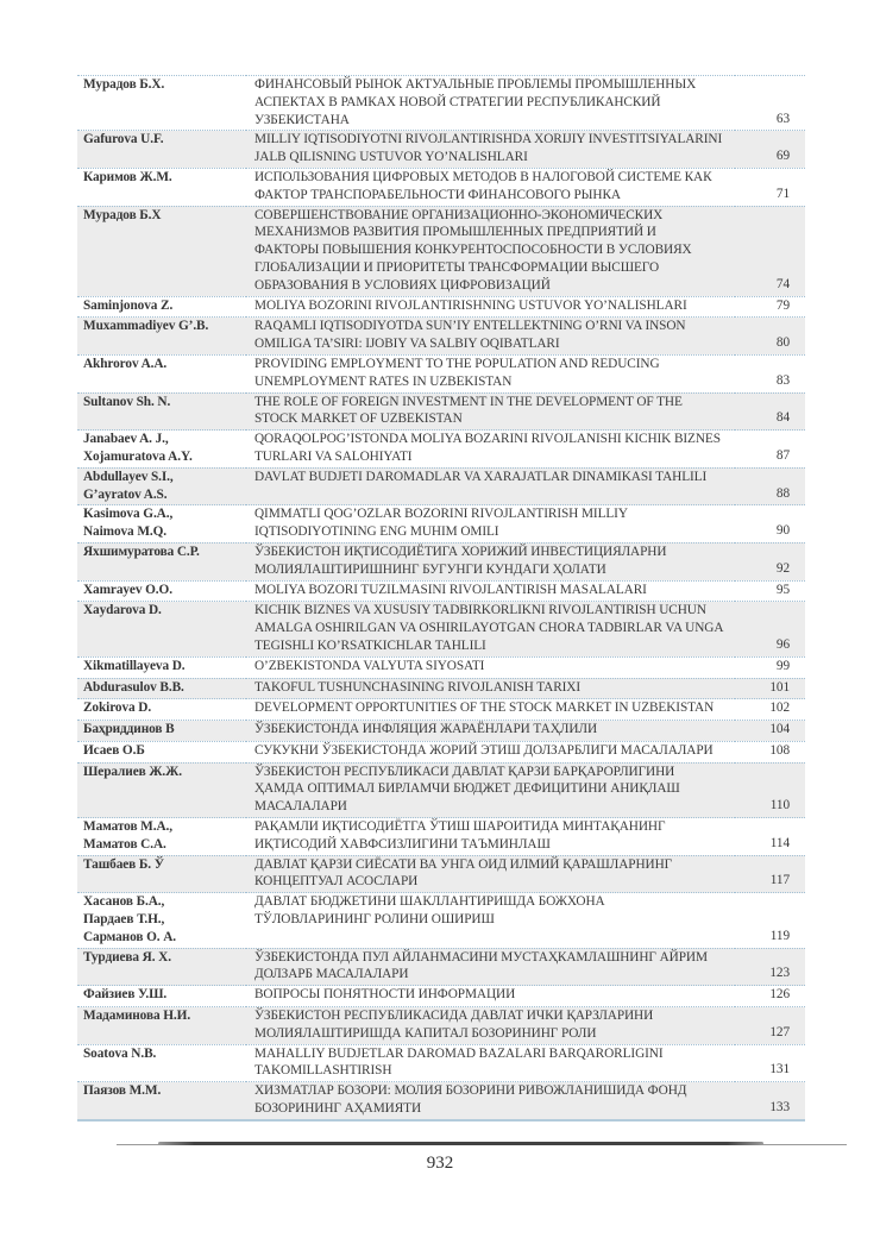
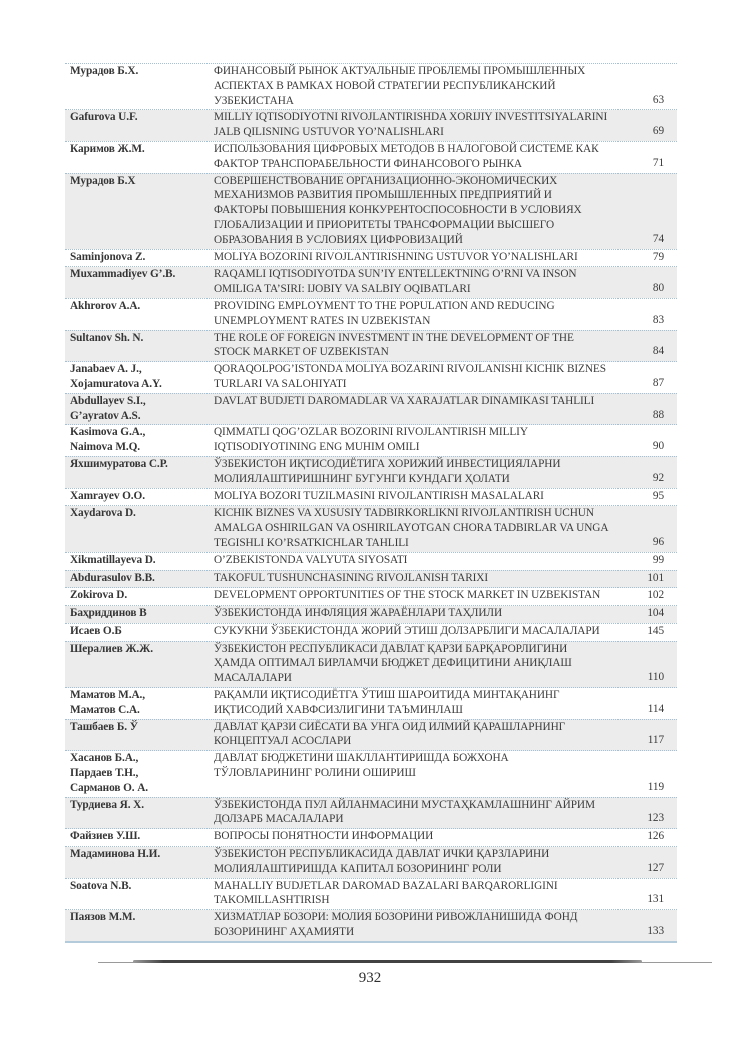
  Мурадов Б.Х.	ФИНАНСОВЫЙ РЫНОК АКТУАЛЬНЫЕ ПРОБЛЕМЫ ПРОМЫШЛЕННЫХ АСПЕКТАХ В РАМКАХ НОВОЙ СТРАТЕГИИ РЕСПУБЛИКАНСКИЙ УЗБЕКИСТАНА	63
  Gafurova U.F.	MILLIY IQTISODIYOTNI RIVOJLANTIRISHDA XORIJIY INVESTITSIYALARINI JALB QILISNING USTUVOR YO’NALISHLARI	69
  Каримов Ж.М.	ИСПОЛЬЗОВАНИЯ ЦИФРОВЫХ МЕТОДОВ В НАЛОГОВОЙ СИСТЕМЕ КАК ФАКТОР ТРАНСПОРАБЕЛЬНОСТИ ФИНАНСОВОГО РЫНКА	71
  Мурадов Б.Х	СОВЕРШЕНСТВОВАНИЕ ОРГАНИЗАЦИОННО-ЭКОНОМИЧЕСКИХ МЕХАНИЗМОВ РАЗВИТИЯ ПРОМЫШЛЕННЫХ ПРЕДПРИЯТИЙ И ФАКТОРЫ ПОВЫШЕНИЯ КОНКУРЕНТОСПОСОБНОСТИ В УСЛОВИЯХ ГЛОБАЛИЗАЦИИ И ПРИОРИТЕТЫ ТРАНСФОРМАЦИИ ВЫСШЕГО ОБРАЗОВАНИЯ В УСЛОВИЯХ ЦИФРОВИЗАЦИЙ	74
  Saminjonova Z.	MOLIYA BOZORINI RIVOJLANTIRISHNING USTUVOR YO’NALISHLARI	79
  Muxammadiyev G’.B.	RAQAMLI IQTISODIYOTDA SUN’IY ENTELLEKTNING O’RNI VA INSON OMILIGA TA’SIRI: IJOBIY VA SALBIY OQIBATLARI	80
  Akhrorov A.A.	PROVIDING EMPLOYMENT TO THE POPULATION AND REDUCING UNEMPLOYMENT RATES IN UZBEKISTAN	83
  Sultanov Sh. N.	THE ROLE OF FOREIGN INVESTMENT IN THE DEVELOPMENT OF THE STOCK MARKET OF UZBEKISTAN	84
  Janabaev A. J., Xojamuratova A.Y.	QORAQOLPOG’ISTONDA MOLIYA BOZARINI RIVOJLANISHI KICHIK BIZNES TURLARI VA SALOHIYATI	87
  Abdullayev S.I., G’ayratov A.S.	DAVLAT BUDJETI DAROMADLAR VA XARAJATLAR DINAMIKASI TAHLILI	88
  Kasimova G.A., Naimova M.Q.	QIMMATLI QOG’OZLAR BOZORINI RIVOJLANTIRISH MILLIY IQTISODIYOTINING ENG MUHIM OMILI	90
  Яхшимуратова С.Р.	ЎЗБЕКИСТОН ИҚТИСОДИЁТИГА ХОРИЖИЙ ИНВЕСТИЦИЯЛАРНИ МОЛИЯЛАШТИРИШНИНГ БУГУНГИ КУНДАГИ ҲОЛАТИ	92
  Xamrayev O.O.	MOLIYA BOZORI TUZILMASINI RIVOJLANTIRISH MASALALARI	95
  Xaydarova D.	KICHIK BIZNES VA XUSUSIY TADBIRKORLIKNI RIVOJLANTIRISH UCHUN AMALGA OSHIRILGAN VA OSHIRILAYOTGAN CHORA TADBIRLAR VA UNGA TEGISHLI KO’RSATKICHLAR TAHLILI	96
  Xikmatillayeva D.	O’ZBEKISTONDA VALYUTA SIYOSATI	99
  Abdurasulov B.B.	TAKOFUL TUSHUNCHASINING RIVOJLANISH TARIXI	101
  Zokirova D.	DEVELOPMENT OPPORTUNITIES OF THE STOCK MARKET IN UZBEKISTAN	102
  Баҳриддинов В	ЎЗБЕКИСТОНДА ИНФЛЯЦИЯ ЖАРАЁНЛАРИ ТАҲЛИЛИ	104
- Исаев О.Б	СУКУКНИ ЎЗБЕКИСТОНДА ЖОРИЙ ЭТИШ ДОЛЗАРБЛИГИ МАСАЛАЛАРИ	108
+ Исаев О.Б	СУКУКНИ ЎЗБЕКИСТОНДА ЖОРИЙ ЭТИШ ДОЛЗАРБЛИГИ МАСАЛАЛАРИ	145
  Шералиев Ж.Ж.	ЎЗБЕКИСТОН РЕСПУБЛИКАСИ ДАВЛАТ ҚАРЗИ БАРҚАРОРЛИГИНИ ҲАМДА ОПТИМАЛ БИРЛАМЧИ БЮДЖЕТ ДЕФИЦИТИНИ АНИҚЛАШ МАСАЛАЛАРИ	110
  Маматов М.А., Маматов С.А.	РАҚАМЛИ ИҚТИСОДИЁТГА ЎТИШ ШАРОИТИДА МИНТАҚАНИНГ ИҚТИСОДИЙ ХАВФСИЗЛИГИНИ ТАЪМИНЛАШ	114
  Ташбаев Б. Ў	ДАВЛАТ ҚАРЗИ СИЁСАТИ ВА УНГА ОИД ИЛМИЙ ҚАРАШЛАРНИНГ КОНЦЕПТУАЛ АСОСЛАРИ	117
  Хасанов Б.А., Пардаев Т.Н., Сарманов О. А.	ДАВЛАТ БЮДЖЕТИНИ ШАКЛЛАНТИРИШДА БОЖХОНА ТЎЛОВЛАРИНИНГ РОЛИНИ ОШИРИШ	119
  Турдиева Я. Х.	ЎЗБЕКИСТОНДА ПУЛ АЙЛАНМАСИНИ МУСТАҲКАМЛАШНИНГ АЙРИМ ДОЛЗАРБ МАСАЛАЛАРИ	123
  Файзиев У.Ш.	ВОПРОСЫ ПОНЯТНОСТИ ИНФОРМАЦИИ	126
  Мадаминова Н.И.	ЎЗБЕКИСТОН РЕСПУБЛИКАСИДА ДАВЛАТ ИЧКИ ҚАРЗЛАРИНИ МОЛИЯЛАШТИРИШДА КАПИТАЛ БОЗОРИНИНГ РОЛИ	127
  Soatova N.B.	MAHALLIY BUDJETLAR DAROMAD BAZALARI BARQARORLIGINI TAKOMILLASHTIRISH	131
  Паязов М.М.	ХИЗМАТЛАР БОЗОРИ: МОЛИЯ БОЗОРИНИ РИВОЖЛАНИШИДА ФОНД БОЗОРИНИНГ АҲАМИЯТИ	133
  932
